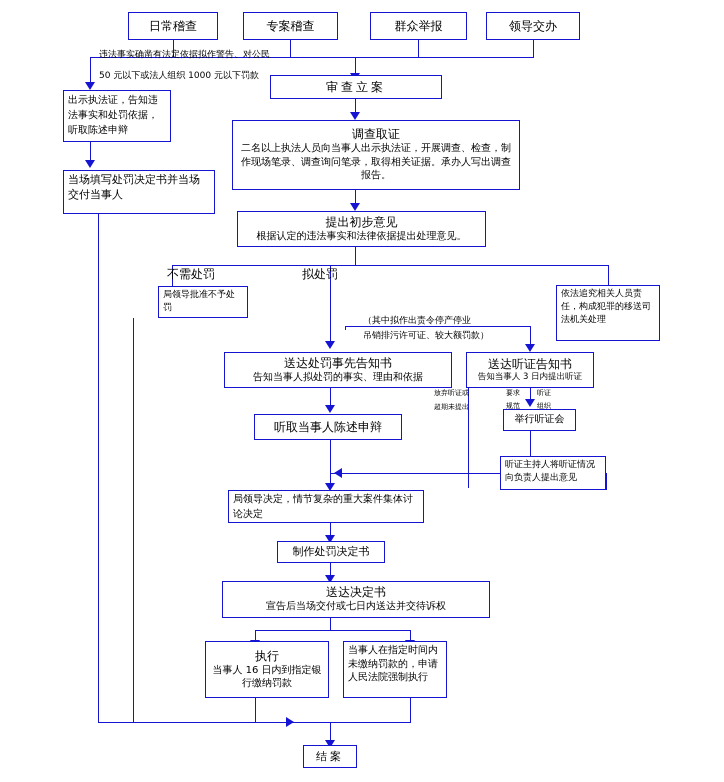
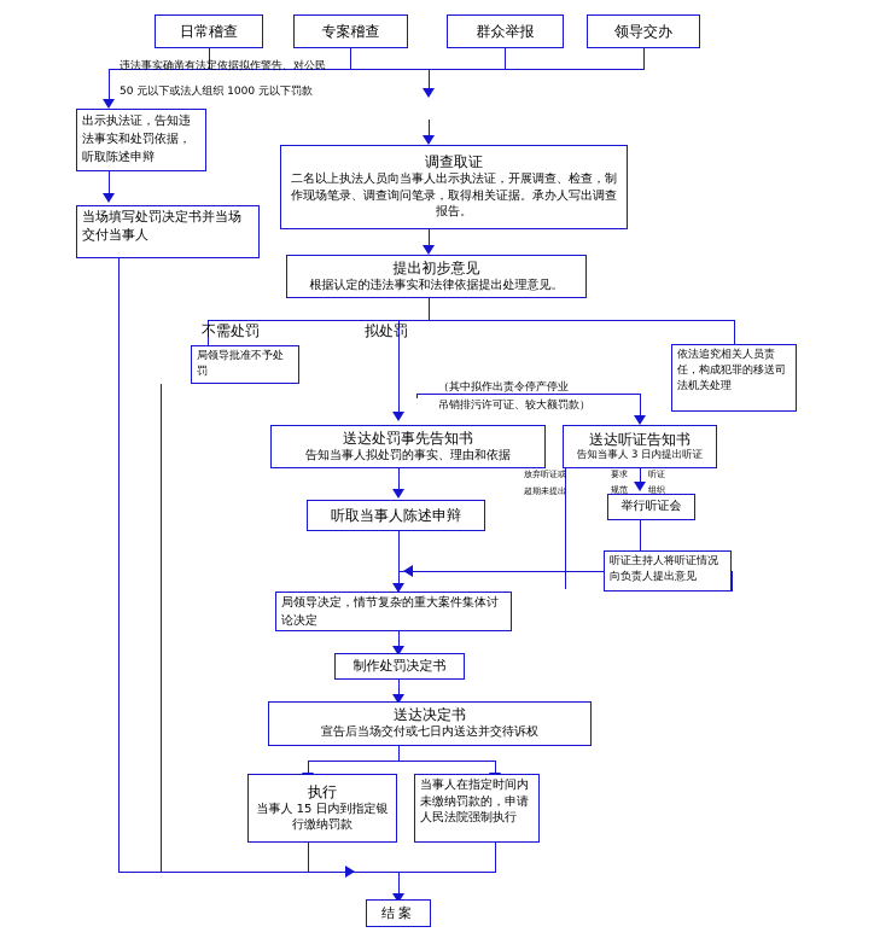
  日常稽查
  专案稽查
  群众举报
  领导交办
  违法事实确凿有法定依据拟作警告、对公民
  50 元以下或法人组织 1000 元以下罚款
- 审查立案
  调查取证
  二名以上执法人员向当事人出示执法证，开展调查、检查，制作现场笔录、调查询问笔录，取得相关证据。承办人写出调查报告。
  提出初步意见
  根据认定的违法事实和法律依据提出处理意见。
  不需处罚
  局领导批准不予处罚
  拟处罚
  依法追究相关人员责任，构成犯罪的移送司法机关处理
  （其中拟作出责令停产停业
  吊销排污许可证、较大额罚款）
  送达处罚事先告知书
  告知当事人拟处罚的事实、理由和依据
  送达听证告知书
  告知当事人 3 日内提出听证
  放弃听证或
  超期未提出
  要求
  规范
  听证
  组织
  举行听证会
  听证主持人将听证情况向负责人提出意见
  听取当事人陈述申辩
  局领导决定，情节复杂的重大案件集体讨论决定
  制作处罚决定书
  送达决定书
  宣告后当场交付或七日内送达并交待诉权
  执行
- 当事人 16 日内到指定银行缴纳罚款
+ 当事人 15 日内到指定银行缴纳罚款
  当事人在指定时间内未缴纳罚款的，申请人民法院强制执行
  结案
  出示执法证，告知违法事实和处罚依据，听取陈述申辩
  当场填写处罚决定书并当场交付当事人
